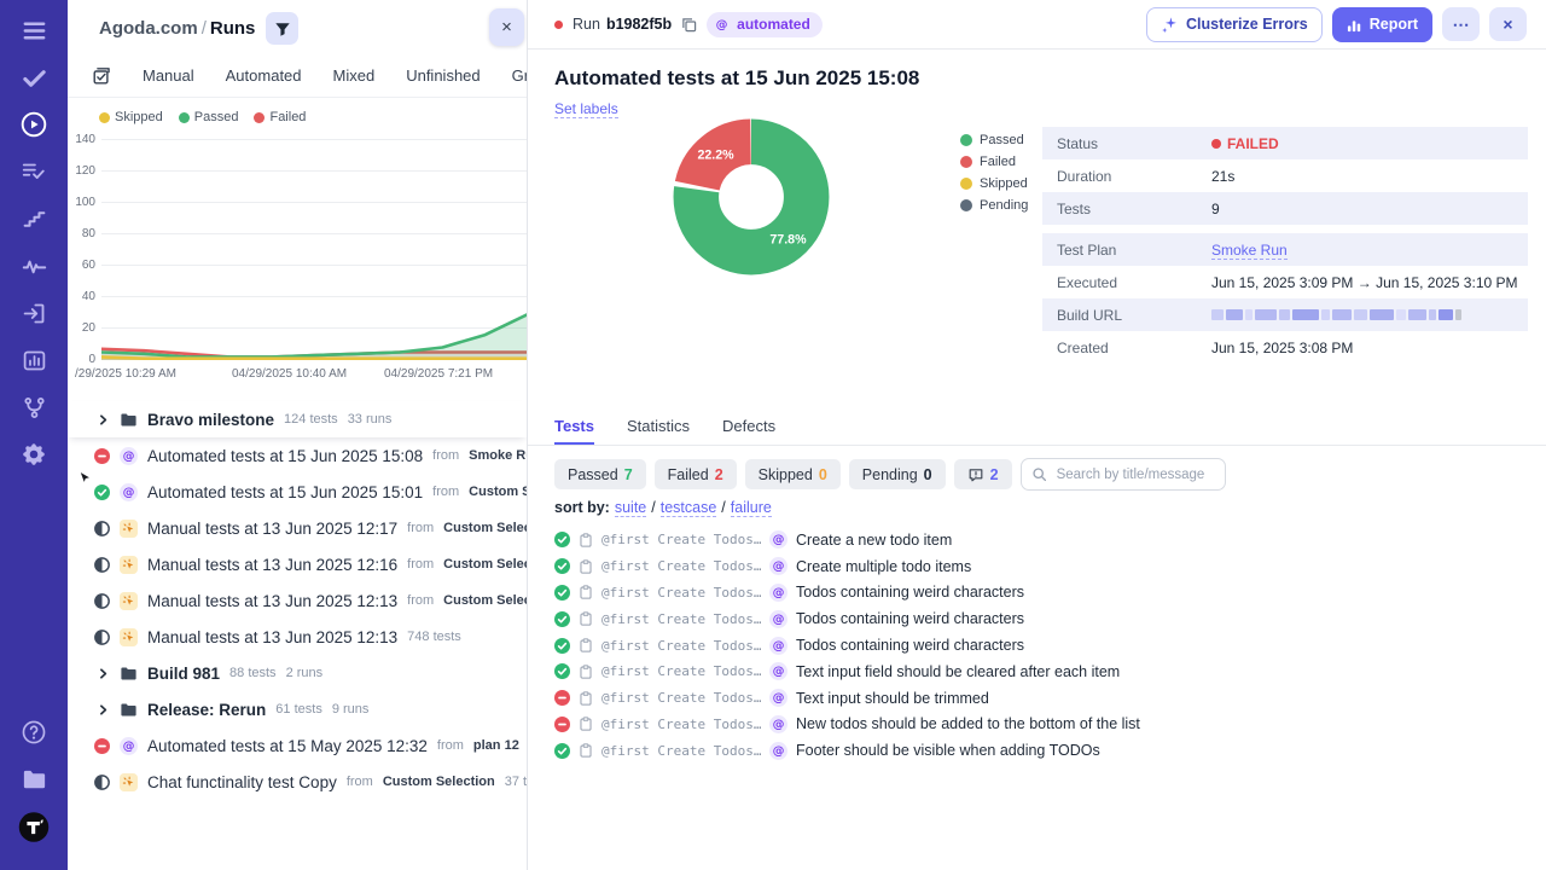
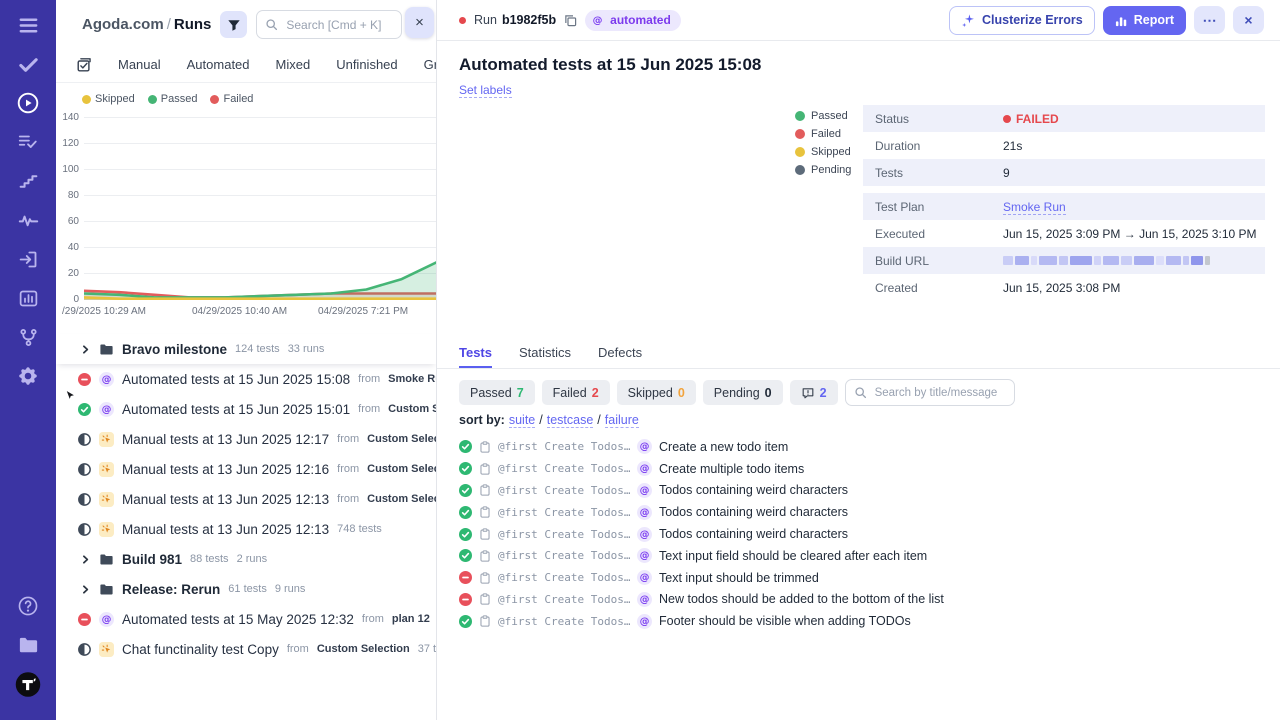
  Agoda.com / Runs
+ Search [Cmd + K]
  ×
  Manual
  Automated
  Mixed
  Unfinished
  Skipped
  Passed
  Failed
  140
  120
  100
  80
  60
  40
  20
  0
  /29/2025 10:29 AM
  04/29/2025 10:40 AM
  04/29/2025 7:21 PM
  Bravo milestone
  124 tests
  33 runs
  @
  Automated tests at 15 Jun 2025 15:08
  from
  Smoke R
  @
  Automated tests at 15 Jun 2025 15:01
  from
  Manual tests at 13 Jun 2025 12:17
  from
  Manual tests at 13 Jun 2025 12:16
  from
  Manual tests at 13 Jun 2025 12:13
  from
  Manual tests at 13 Jun 2025 12:13
  748 tests
  Build 981
  88 tests
  2 runs
  Release: Rerun
  61 tests
  9 runs
  @
  Automated tests at 15 May 2025 12:32
  from
  plan 12
  Chat functinality test Copy
  from
  Custom Selection
  Run
  b1982f5b
  @
  automated
  Clusterize Errors
  Report
  ⋯
  ×
  Automated tests at 15 Jun 2025 15:08
  Set labels
- 22.2%
- 77.8%
  Passed
  Failed
  Skipped
  Pending
  Status
  FAILED
  Duration
  21s
  Tests
  9
  Test Plan
  Smoke Run
  Executed
  Jun 15, 2025 3:09 PM → Jun 15, 2025 3:10 PM
  Build URL
  Created
  Jun 15, 2025 3:08 PM
  Tests
  Statistics
  Defects
  Passed
  7
  Failed
  2
  Skipped
  0
  Pending
  0
  2
  Search by title/message
  sort by: suite / testcase / failure
  @first Create Todos…
  @
  Create a new todo item
  @first Create Todos…
  @
  Create multiple todo items
  @first Create Todos…
  @
  Todos containing weird characters
  @first Create Todos…
  @
  Todos containing weird characters
  @first Create Todos…
  @
  Todos containing weird characters
  @first Create Todos…
  @
  Text input field should be cleared after each item
  @first Create Todos…
  @
  Text input should be trimmed
  @first Create Todos…
  @
  New todos should be added to the bottom of the list
  @first Create Todos…
  @
  Footer should be visible when adding TODOs
